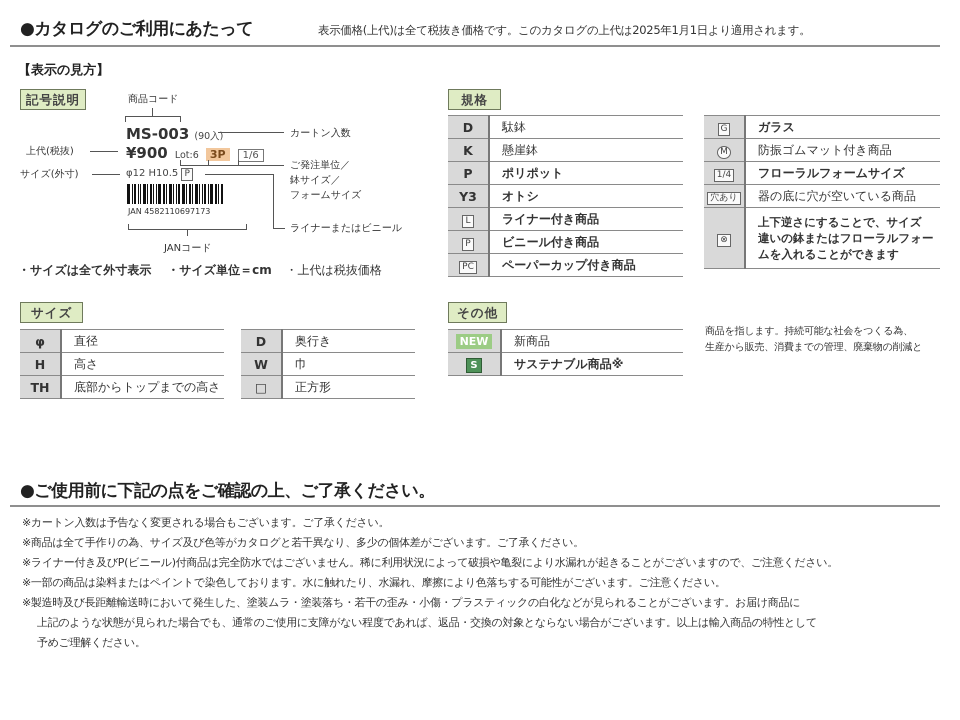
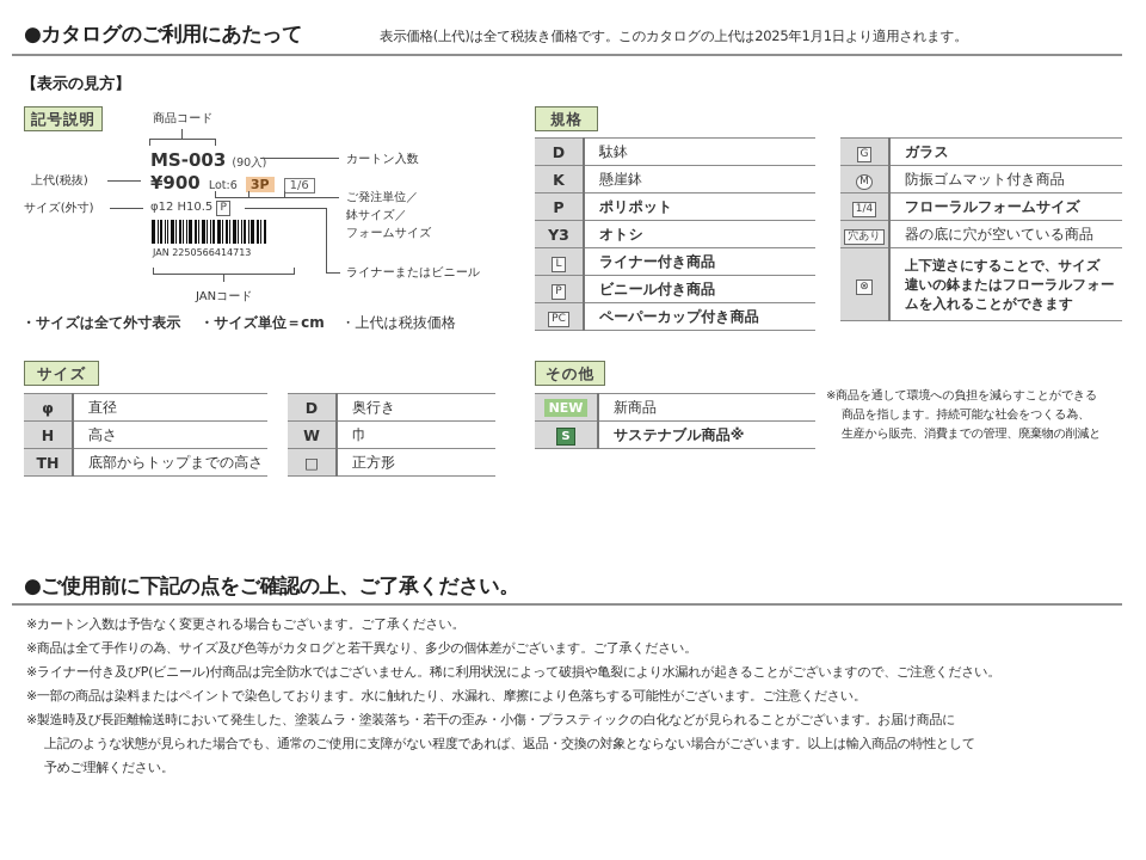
  ●カタログのご利用にあたって
  表示価格(上代)は全て税抜き価格です。このカタログの上代は2025年1月1日より適用されます。
  【表示の見方】
  記号説明
  商品コード
  MS-003 (90入)
  カートン入数
  上代(税抜)
  ¥900 Lot:6 3P 1/6
  ご発注単位／
  鉢サイズ／
  フォームサイズ
  サイズ(外寸)
  φ12 H10.5 P
  ライナーまたはビニール
- JAN 4582110697173
+ JAN 2250566414713
  JANコード
  ・サイズは全て外寸表示 ・サイズ単位＝cm ・上代は税抜価格
  規格
  D	駄鉢
  K	懸崖鉢
  P	ポリポット
  Y3	オトシ
  L	ライナー付き商品
  P	ビニール付き商品
  PC	ペーパーカップ付き商品
  G	ガラス
  M	防振ゴムマット付き商品
  1/4	フローラルフォームサイズ
  穴あり	器の底に穴が空いている商品
  ⊗	上下逆さにすることで、サイズ 違いの鉢またはフローラルフォー ムを入れることができます
  サイズ
  φ	直径
  H	高さ
  TH	底部からトップまでの高さ
  D	奥行き
  W	巾
  □	正方形
  その他
  NEW	新商品
  S	サステナブル商品※
+ ※商品を通して環境への負担を減らすことができる
  商品を指します。持続可能な社会をつくる為、
  生産から販売、消費までの管理、廃棄物の削減と
  ●ご使用前に下記の点をご確認の上、ご了承ください。
  ※カートン入数は予告なく変更される場合もございます。ご了承ください。
  ※商品は全て手作りの為、サイズ及び色等がカタログと若干異なり、多少の個体差がございます。ご了承ください。
  ※ライナー付き及びP(ビニール)付商品は完全防水ではございません。稀に利用状況によって破損や亀裂により水漏れが起きることがございますので、ご注意ください。
  ※一部の商品は染料またはペイントで染色しております。水に触れたり、水漏れ、摩擦により色落ちする可能性がございます。ご注意ください。
  ※製造時及び長距離輸送時において発生した、塗装ムラ・塗装落ち・若干の歪み・小傷・プラスティックの白化などが見られることがございます。お届け商品に
  上記のような状態が見られた場合でも、通常のご使用に支障がない程度であれば、返品・交換の対象とならない場合がございます。以上は輸入商品の特性として
  予めご理解ください。
